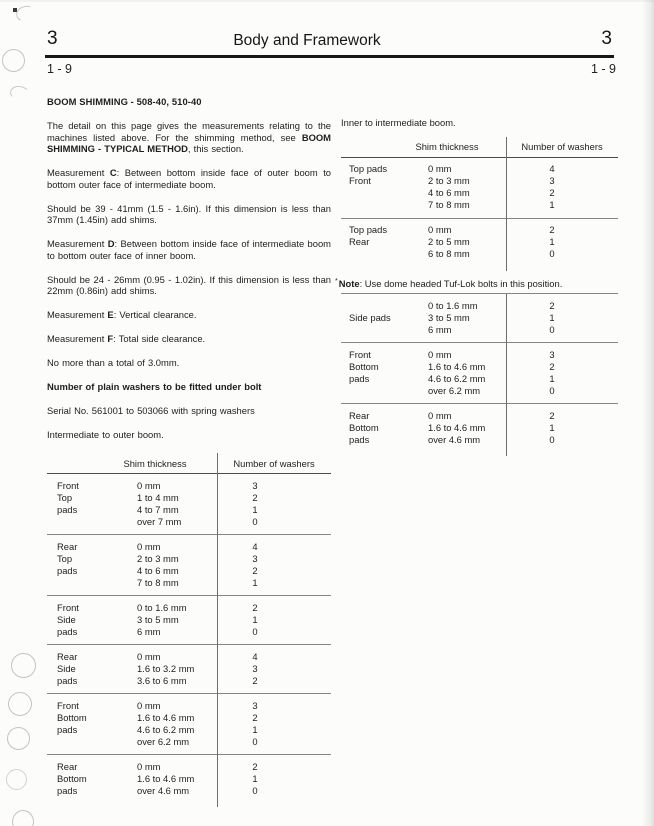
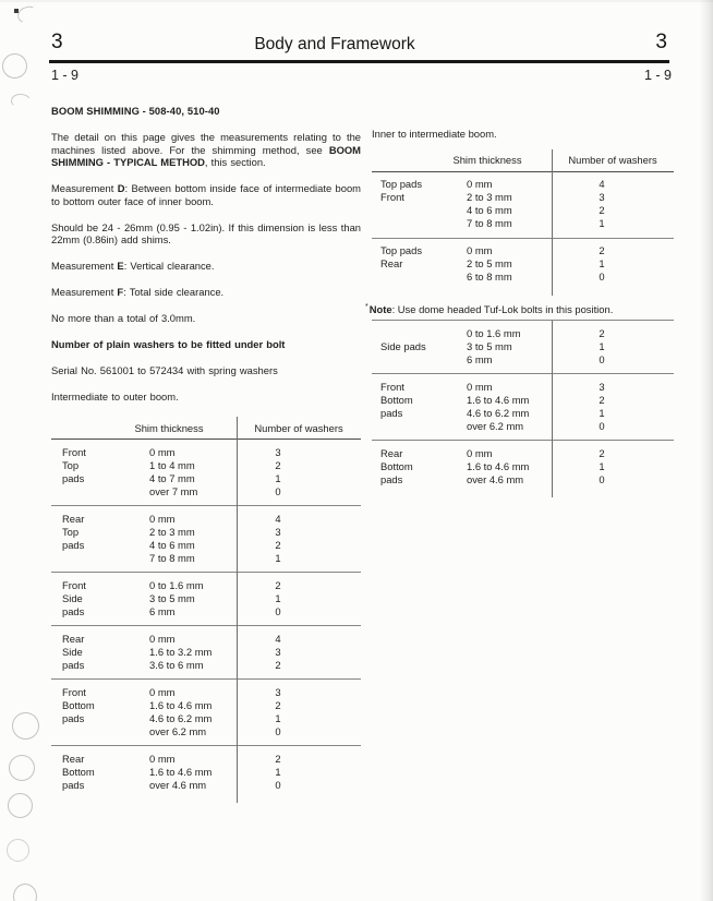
  3
  Body and Framework
  3
  1 - 9
  1 - 9
  BOOM SHIMMING - 508-40, 510-40
  The detail on this page gives the measurements relating to the machines listed above. For the shimming method, see BOOM SHIMMING - TYPICAL METHOD, this section.
- Measurement C: Between bottom inside face of outer boom to bottom outer face of intermediate boom.
- Should be 39 - 41mm (1.5 - 1.6in). If this dimension is less than 37mm (1.45in) add shims.
  Measurement D: Between bottom inside face of intermediate boom to bottom outer face of inner boom.
  Should be 24 - 26mm (0.95 - 1.02in). If this dimension is less than 22mm (0.86in) add shims.
  Measurement E: Vertical clearance.
  Measurement F: Total side clearance.
  No more than a total of 3.0mm.
  Number of plain washers to be fitted under bolt
- Serial No. 561001 to 503066 with spring washers
+ Serial No. 561001 to 572434 with spring washers
  Intermediate to outer boom.
  Shim thickness
  Number of washers
  Front
  0 mm
  3
  Top
  1 to 4 mm
  2
  pads
  4 to 7 mm
  1
  over 7 mm
  0
  Rear
  0 mm
  4
  Top
  2 to 3 mm
  3
  pads
  4 to 6 mm
  2
  7 to 8 mm
  1
  Front
  0 to 1.6 mm
  2
  Side
  3 to 5 mm
  1
  pads
  6 mm
  0
  Rear
  0 mm
  4
  Side
  1.6 to 3.2 mm
  3
  pads
  3.6 to 6 mm
  2
  Front
  0 mm
  3
  Bottom
  1.6 to 4.6 mm
  2
  pads
  4.6 to 6.2 mm
  1
  over 6.2 mm
  0
  Rear
  0 mm
  2
  Bottom
  1.6 to 4.6 mm
  1
  pads
  over 4.6 mm
  0
  Inner to intermediate boom.
  Shim thickness
  Number of washers
  Top pads
  0 mm
  4
  Front
  2 to 3 mm
  3
  4 to 6 mm
  2
  7 to 8 mm
  1
  Top pads
  0 mm
  2
  Rear
  2 to 5 mm
  1
  6 to 8 mm
  0
  Note: Use dome headed Tuf-Lok bolts in this position.
  0 to 1.6 mm
  2
  Side pads
  3 to 5 mm
  1
  6 mm
  0
  Front
  0 mm
  3
  Bottom
  1.6 to 4.6 mm
  2
  pads
  4.6 to 6.2 mm
  1
  over 6.2 mm
  0
  Rear
  0 mm
  2
  Bottom
  1.6 to 4.6 mm
  1
  pads
  over 4.6 mm
  0
